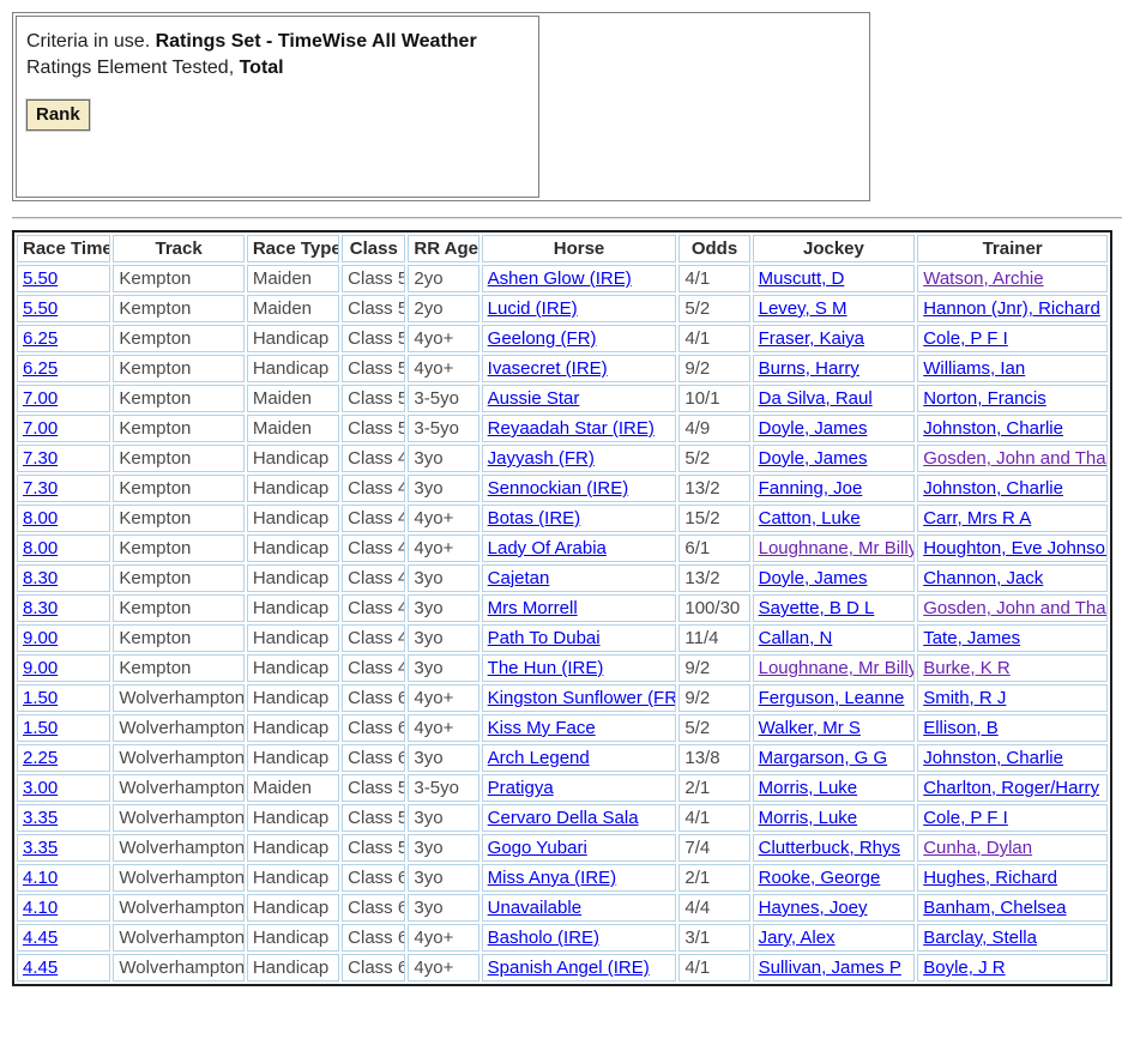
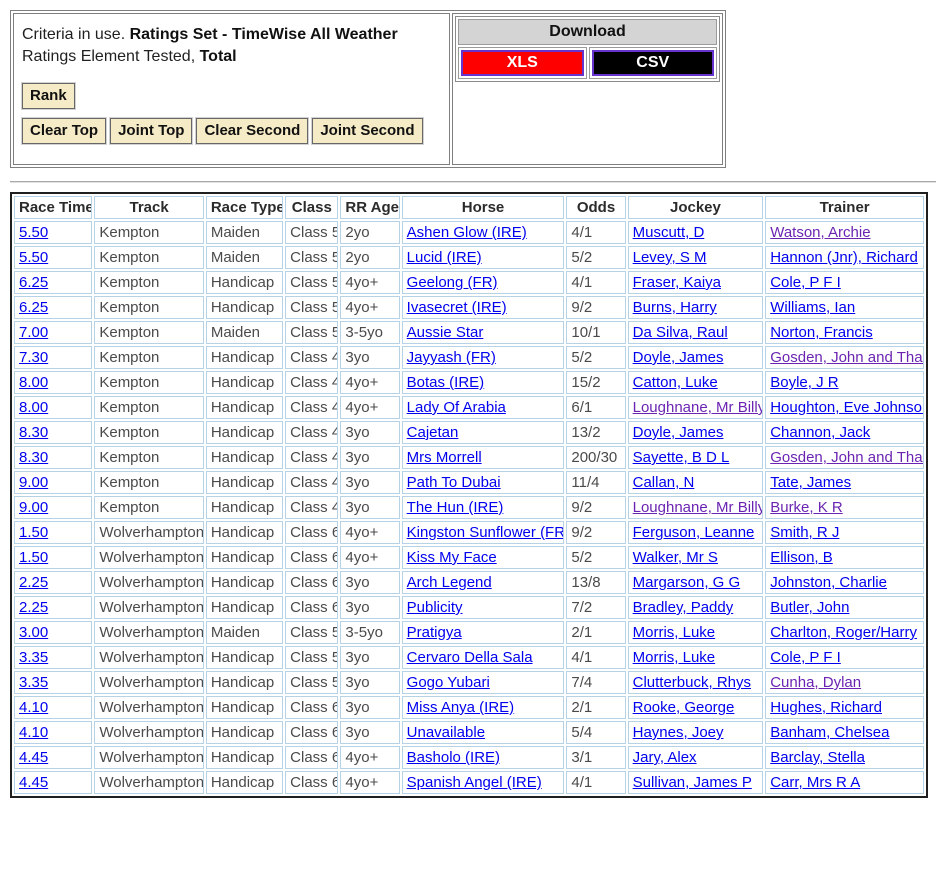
  Criteria in use. Ratings Set - TimeWise All Weather
  Ratings Element Tested, Total
  Rank
+ Clear Top
+ Joint Top
+ Clear Second
+ Joint Second
+ Download
+ XLS
+ CSV
  Race Time	Track	Race Type	Class	RR Age	Horse	Odds	Jockey	Trainer
  5.50	Kempton	Maiden	Class 5	2yo	Ashen Glow (IRE)	4/1	Muscutt, D	Watson, Archie
  5.50	Kempton	Maiden	Class 5	2yo	Lucid (IRE)	5/2	Levey, S M	Hannon (Jnr), Richard
  6.25	Kempton	Handicap	Class 5	4yo+	Geelong (FR)	4/1	Fraser, Kaiya	Cole, P F I
  6.25	Kempton	Handicap	Class 5	4yo+	Ivasecret (IRE)	9/2	Burns, Harry	Williams, Ian
  7.00	Kempton	Maiden	Class 5	3-5yo	Aussie Star	10/1	Da Silva, Raul	Norton, Francis
- 7.00	Kempton	Maiden	Class 5	3-5yo	Reyaadah Star (IRE)	4/9	Doyle, James	Johnston, Charlie
  7.30	Kempton	Handicap	Class 4	3yo	Jayyash (FR)	5/2	Doyle, James	Gosden, John and Tha
- 7.30	Kempton	Handicap	Class 4	3yo	Sennockian (IRE)	13/2	Fanning, Joe	Johnston, Charlie
- 8.00	Kempton	Handicap	Class 4	4yo+	Botas (IRE)	15/2	Catton, Luke	Carr, Mrs R A
+ 8.00	Kempton	Handicap	Class 4	4yo+	Botas (IRE)	15/2	Catton, Luke	Boyle, J R
  8.00	Kempton	Handicap	Class 4	4yo+	Lady Of Arabia	6/1	Loughnane, Mr Billy	Houghton, Eve Johnso
  8.30	Kempton	Handicap	Class 4	3yo	Cajetan	13/2	Doyle, James	Channon, Jack
- 8.30	Kempton	Handicap	Class 4	3yo	Mrs Morrell	100/30	Sayette, B D L	Gosden, John and Tha
+ 8.30	Kempton	Handicap	Class 4	3yo	Mrs Morrell	200/30	Sayette, B D L	Gosden, John and Tha
  9.00	Kempton	Handicap	Class 4	3yo	Path To Dubai	11/4	Callan, N	Tate, James
  9.00	Kempton	Handicap	Class 4	3yo	The Hun (IRE)	9/2	Loughnane, Mr Billy	Burke, K R
  1.50	Wolverhampton	Handicap	Class 6	4yo+	Kingston Sunflower (FR	9/2	Ferguson, Leanne	Smith, R J
  1.50	Wolverhampton	Handicap	Class 6	4yo+	Kiss My Face	5/2	Walker, Mr S	Ellison, B
  2.25	Wolverhampton	Handicap	Class 6	3yo	Arch Legend	13/8	Margarson, G G	Johnston, Charlie
+ 2.25	Wolverhampton	Handicap	Class 6	3yo	Publicity	7/2	Bradley, Paddy	Butler, John
  3.00	Wolverhampton	Maiden	Class 5	3-5yo	Pratigya	2/1	Morris, Luke	Charlton, Roger/Harry
  3.35	Wolverhampton	Handicap	Class 5	3yo	Cervaro Della Sala	4/1	Morris, Luke	Cole, P F I
  3.35	Wolverhampton	Handicap	Class 5	3yo	Gogo Yubari	7/4	Clutterbuck, Rhys	Cunha, Dylan
  4.10	Wolverhampton	Handicap	Class 6	3yo	Miss Anya (IRE)	2/1	Rooke, George	Hughes, Richard
- 4.10	Wolverhampton	Handicap	Class 6	3yo	Unavailable	4/4	Haynes, Joey	Banham, Chelsea
+ 4.10	Wolverhampton	Handicap	Class 6	3yo	Unavailable	5/4	Haynes, Joey	Banham, Chelsea
  4.45	Wolverhampton	Handicap	Class 6	4yo+	Basholo (IRE)	3/1	Jary, Alex	Barclay, Stella
- 4.45	Wolverhampton	Handicap	Class 6	4yo+	Spanish Angel (IRE)	4/1	Sullivan, James P	Boyle, J R
+ 4.45	Wolverhampton	Handicap	Class 6	4yo+	Spanish Angel (IRE)	4/1	Sullivan, James P	Carr, Mrs R A
